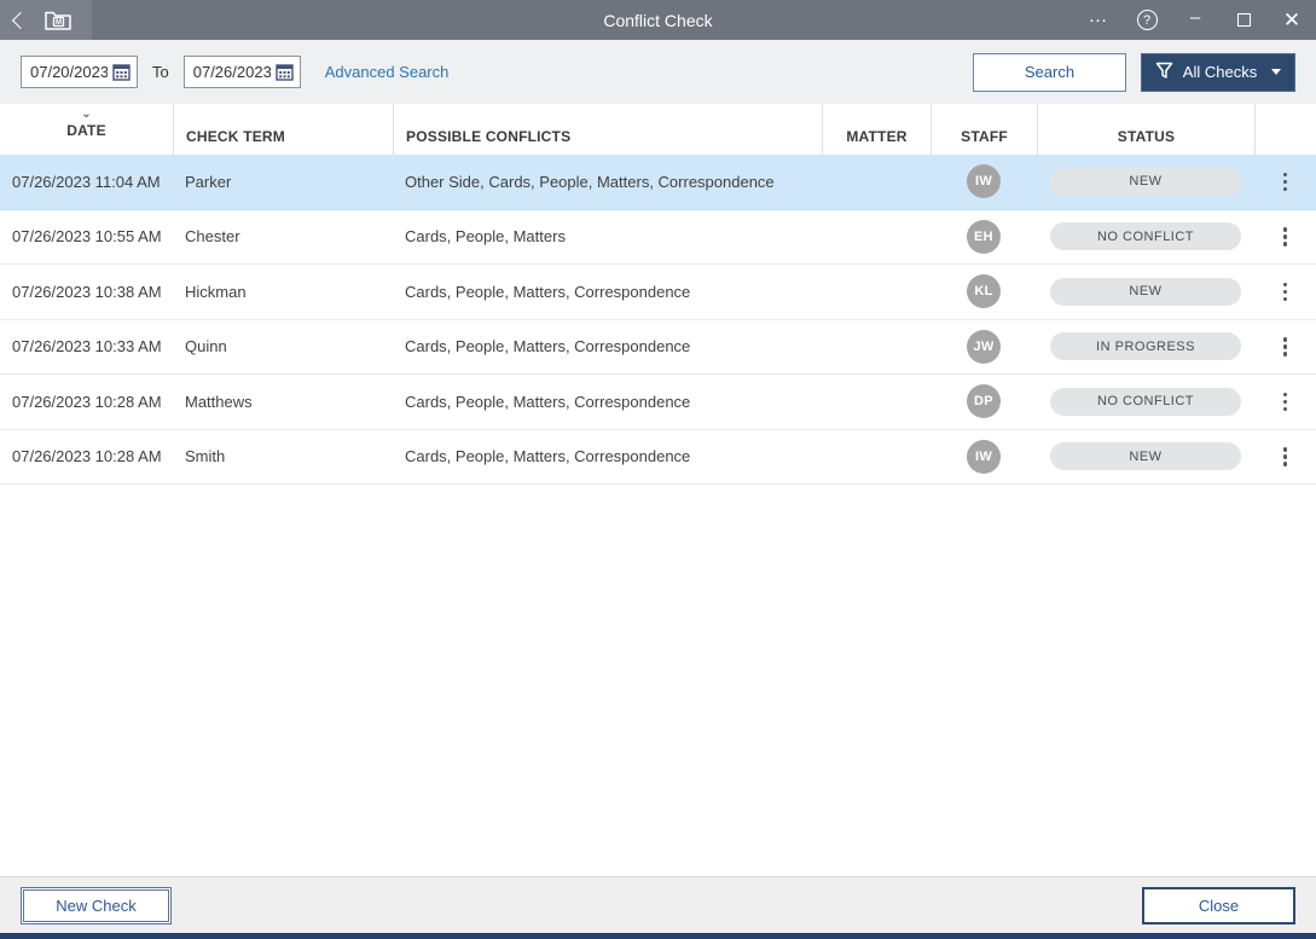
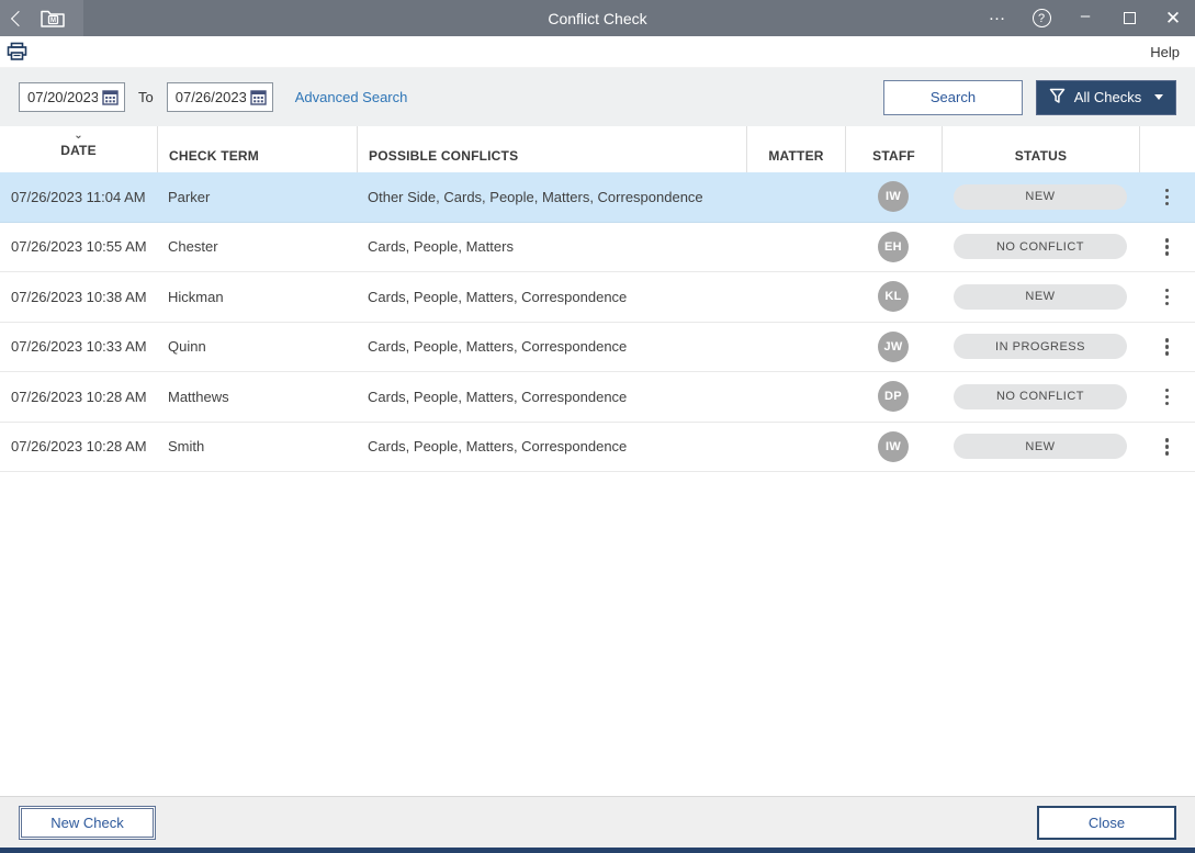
  Conflict Check
  …
  ?
  –
  ✕
+ Help
  07/20/2023
  To
  07/26/2023
  Advanced Search
  Search
  All Checks
  ⌄
  DATE
  CHECK TERM
  POSSIBLE CONFLICTS
  MATTER
  STAFF
  STATUS
  07/26/2023 11:04 AM
  Parker
  Other Side, Cards, People, Matters, Correspondence
  IW
  NEW
  07/26/2023 10:55 AM
  Chester
  Cards, People, Matters
  EH
  NO CONFLICT
  07/26/2023 10:38 AM
  Hickman
  Cards, People, Matters, Correspondence
  KL
  NEW
  07/26/2023 10:33 AM
  Quinn
  Cards, People, Matters, Correspondence
  JW
  IN PROGRESS
  07/26/2023 10:28 AM
  Matthews
  Cards, People, Matters, Correspondence
  DP
  NO CONFLICT
  07/26/2023 10:28 AM
  Smith
  Cards, People, Matters, Correspondence
  IW
  NEW
  New Check
  Close
